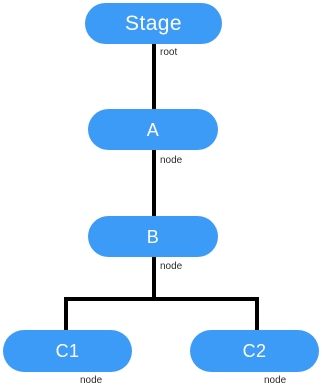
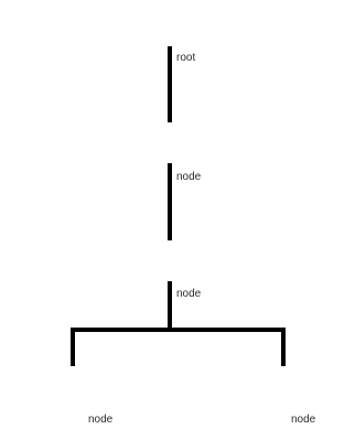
  root
  node
  node
  node
  node
- Stage
- A
- B
- C1
- C2
